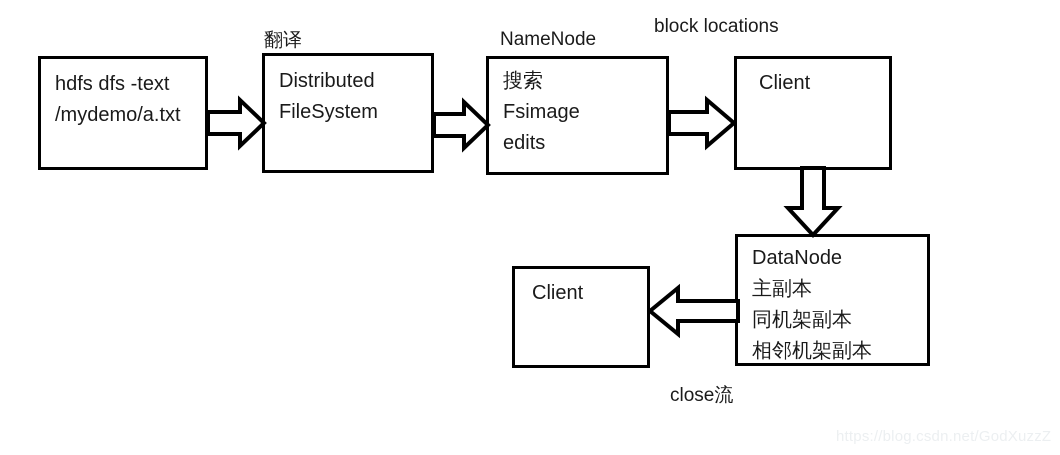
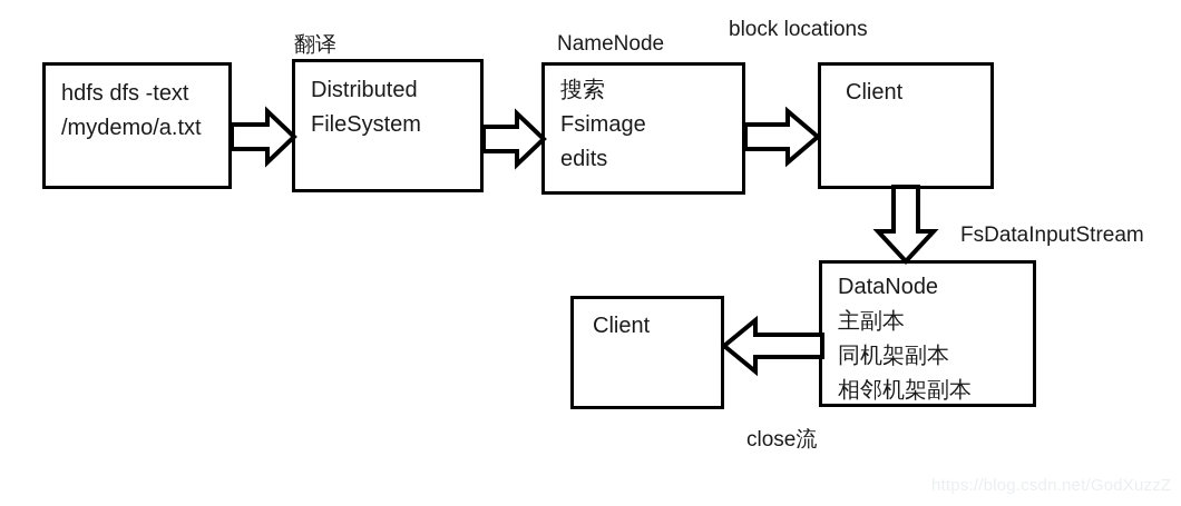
  hdfs dfs -text
  /mydemo/a.txt
  翻译
  Distributed
  FileSystem
  NameNode
  搜索
  Fsimage
  edits
  block locations
  Client
+ FsDataInputStream
  DataNode
  主副本
  同机架副本
  相邻机架副本
  Client
  close流
